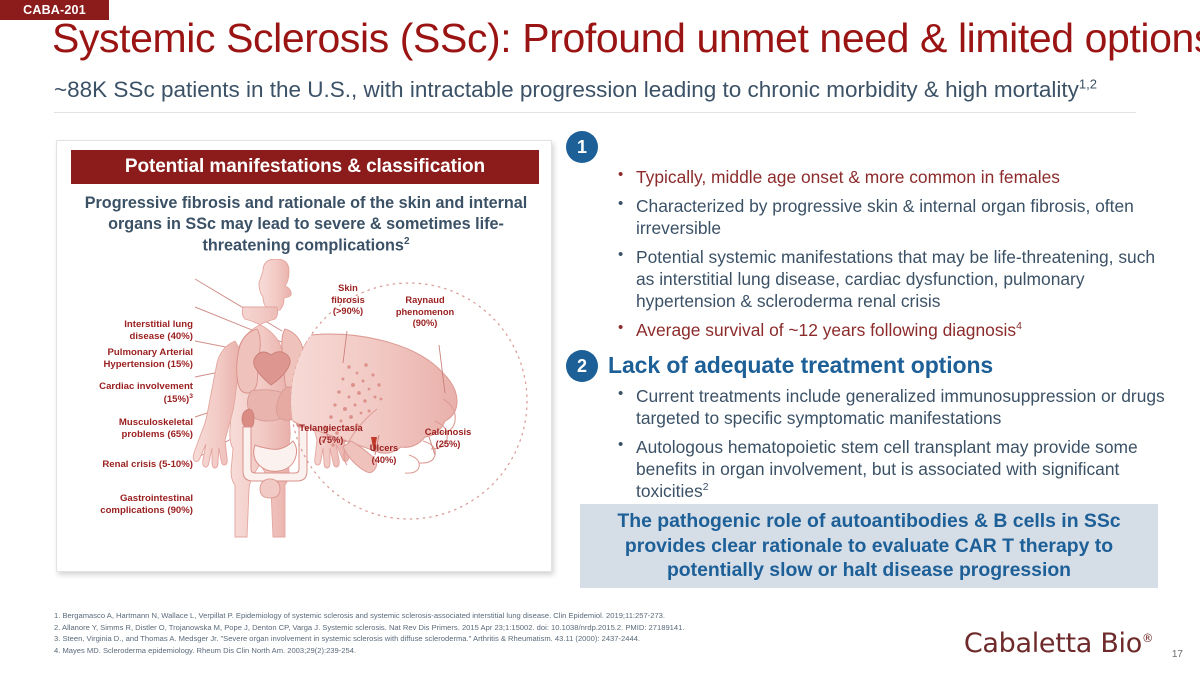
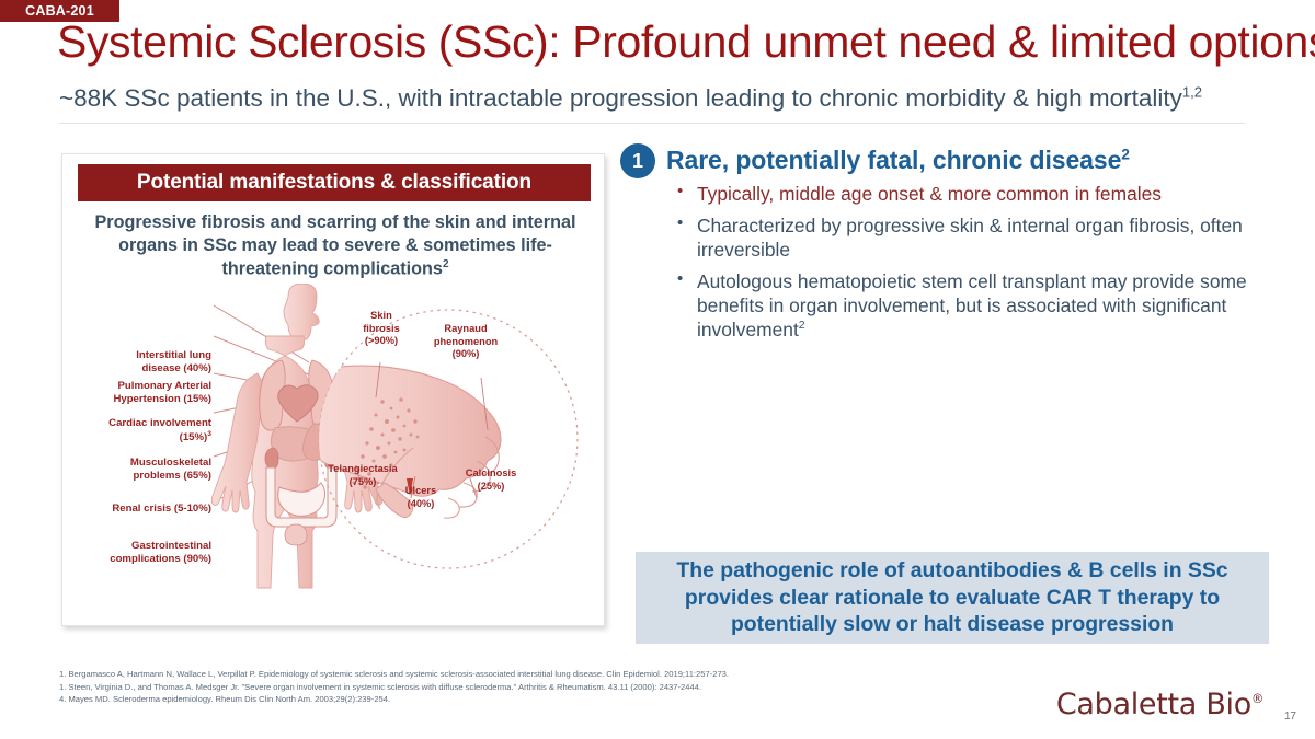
  CABA-201
  Systemic Sclerosis (SSc): Profound unmet need & limited option
  ~88K SSc patients in the U.S., with intractable progression leading to chronic morbidity & high mortality1,2
  Potential manifestations & classification
- Progressive fibrosis and rationale of the skin and internal organs in SSc may lead to severe & sometimes life-threatening complications2
+ Progressive fibrosis and scarring of the skin and internal organs in SSc may lead to severe & sometimes life-threatening complications2
  Interstitial lung
  disease (40%)
  Pulmonary Arterial
  Hypertension (15%)
  Cardiac involvement
  (15%)
  Musculoskeletal
  problems (65%)
  Renal crisis (5-10%)
  Gastrointestinal
  complications (90%)
  Skin
  fibrosis
  (>90%)
  Raynaud
  phenomenon
  (90%)
  Telangiectasia
  (75%)
  Ulcers
  (40%)
  Calcinosis
  (25%)
  1
+ Rare, potentially fatal, chronic disease2
  Typically, middle age onset & more common in females
  Characterized by progressive skin & internal organ fibrosis, often irreversible
- Potential systemic manifestations that may be life-threatening, such as interstitial lung disease, cardiac dysfunction, pulmonary hypertension & scleroderma renal crisis
- Average survival of ~12 years following diagnosis4
- 2
- Lack of adequate treatment options
- Current treatments include generalized immunosuppression or drugs targeted to specific symptomatic manifestations
- Autologous hematopoietic stem cell transplant may provide some benefits in organ involvement, but is associated with significant toxicities2
+ Autologous hematopoietic stem cell transplant may provide some benefits in organ involvement, but is associated with significant involvement2
  The pathogenic role of autoantibodies & B cells in SSc provides clear rationale to evaluate CAR T therapy to potentially slow or halt disease progression
  1. Bergamasco A, Hartmann N, Wallace L, Verpillat P. Epidemiology of systemic sclerosis and systemic sclerosis-associated interstitial lung disease. Clin Epidemiol. 2019;11:257-273.
- 2. Allanore Y, Simms R, Distler O, Trojanowska M, Pope J, Denton CP, Varga J. Systemic sclerosis. Nat Rev Dis Primers. 2015 Apr 23;1:15002. doi: 10.1038/nrdp.2015.2. PMID: 27189141.
- 3. Steen, Virginia D., and Thomas A. Medsger Jr. "Severe organ involvement in systemic sclerosis with diffuse scleroderma." Arthritis & Rheumatism. 43.11 (2000): 2437-2444.
+ 1. Steen, Virginia D., and Thomas A. Medsger Jr. "Severe organ involvement in systemic sclerosis with diffuse scleroderma." Arthritis & Rheumatism. 43.11 (2000): 2437-2444.
  4. Mayes MD. Scleroderma epidemiology. Rheum Dis Clin North Am. 2003;29(2):239-254.
  Cabaletta Bio®
  17
